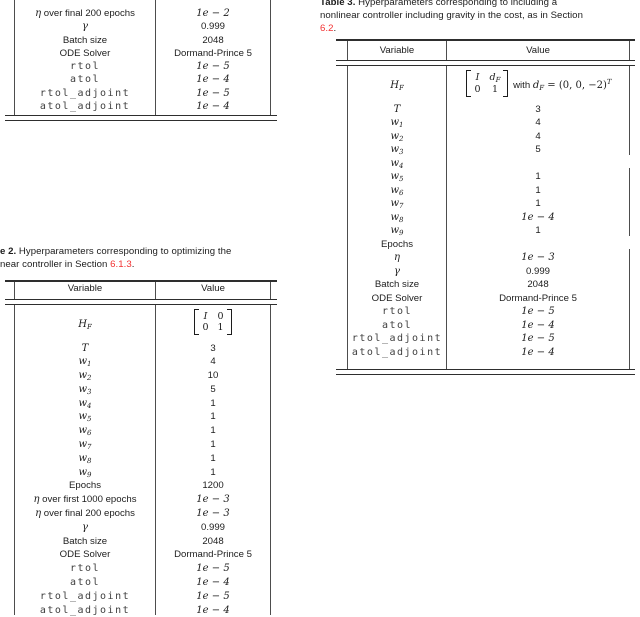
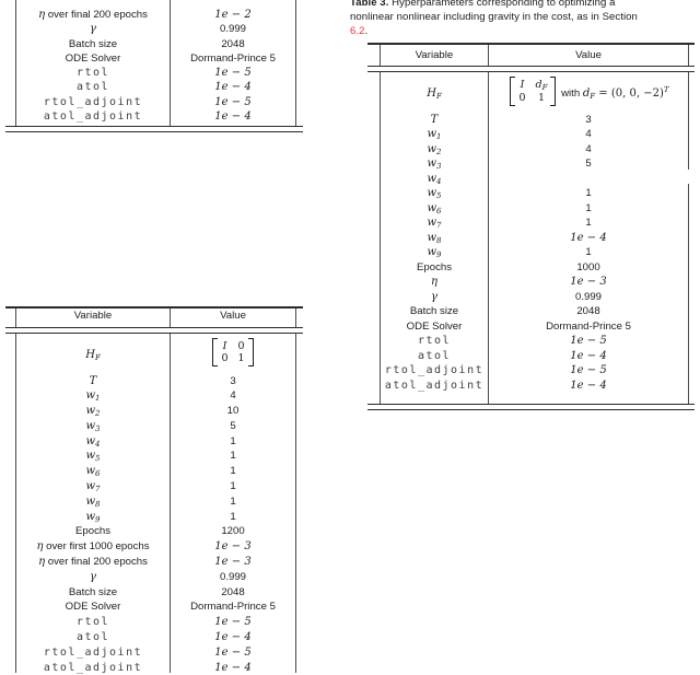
  η over final 200 epochs
  1e − 2
  γ
  0.999
  Batch size
  2048
  ODE Solver
  Dormand-Prince 5
  rtol
  1e − 5
  atol
  1e − 4
  rtol_adjoint
  1e − 5
  atol_adjoint
  1e − 4
- Table 3. Hyperparameters corresponding to including a
+ Table 3. Hyperparameters corresponding to optimizing a
- nonlinear controller including gravity in the cost, as in Section
+ nonlinear nonlinear including gravity in the cost, as in Section
  6.2.
  Variable
  Value
  HF
  I
  dF
  0
  1
  with dF = (0, 0, −2)T
  T
  3
  w1
  4
  w2
  4
  w3
  5
  w4
  w5
  1
  w6
  1
  w7
  1
  w8
  1e − 4
  w9
  1
  Epochs
+ 1000
  η
  1e − 3
  γ
  0.999
  Batch size
  2048
  ODE Solver
  Dormand-Prince 5
  rtol
  1e − 5
  atol
  1e − 4
  rtol_adjoint
  1e − 5
  atol_adjoint
  1e − 4
- e 2. Hyperparameters corresponding to optimizing the
- near controller in Section 6.1.3.
  Variable
  Value
  HF
  I
  0
  0
  1
  T
  3
  w1
  4
  w2
  10
  w3
  5
  w4
  1
  w5
  1
  w6
  1
  w7
  1
  w8
  1
  w9
  1
  Epochs
  1200
  η over first 1000 epochs
  1e − 3
  η over final 200 epochs
  1e − 3
  γ
  0.999
  Batch size
  2048
  ODE Solver
  Dormand-Prince 5
  rtol
  1e − 5
  atol
  1e − 4
  rtol_adjoint
  1e − 5
  atol_adjoint
  1e − 4
